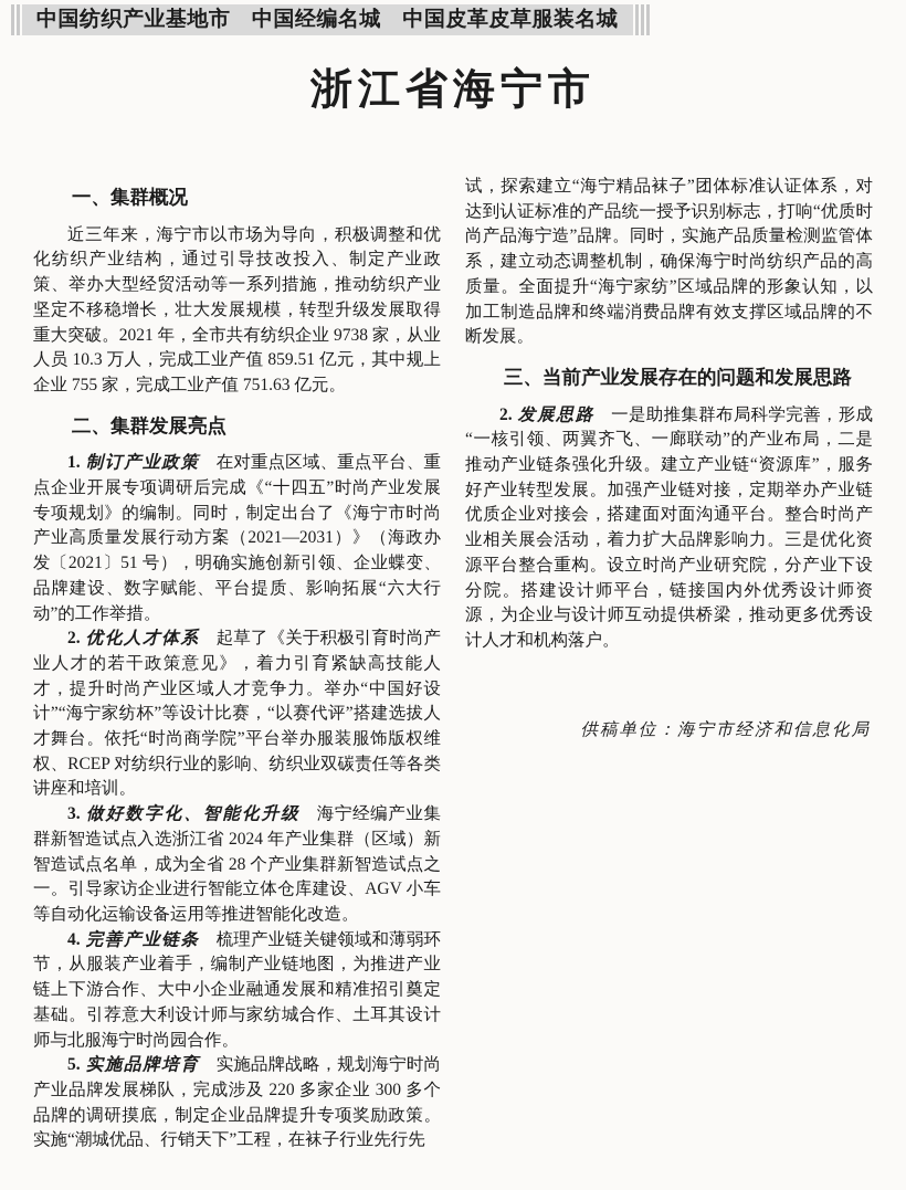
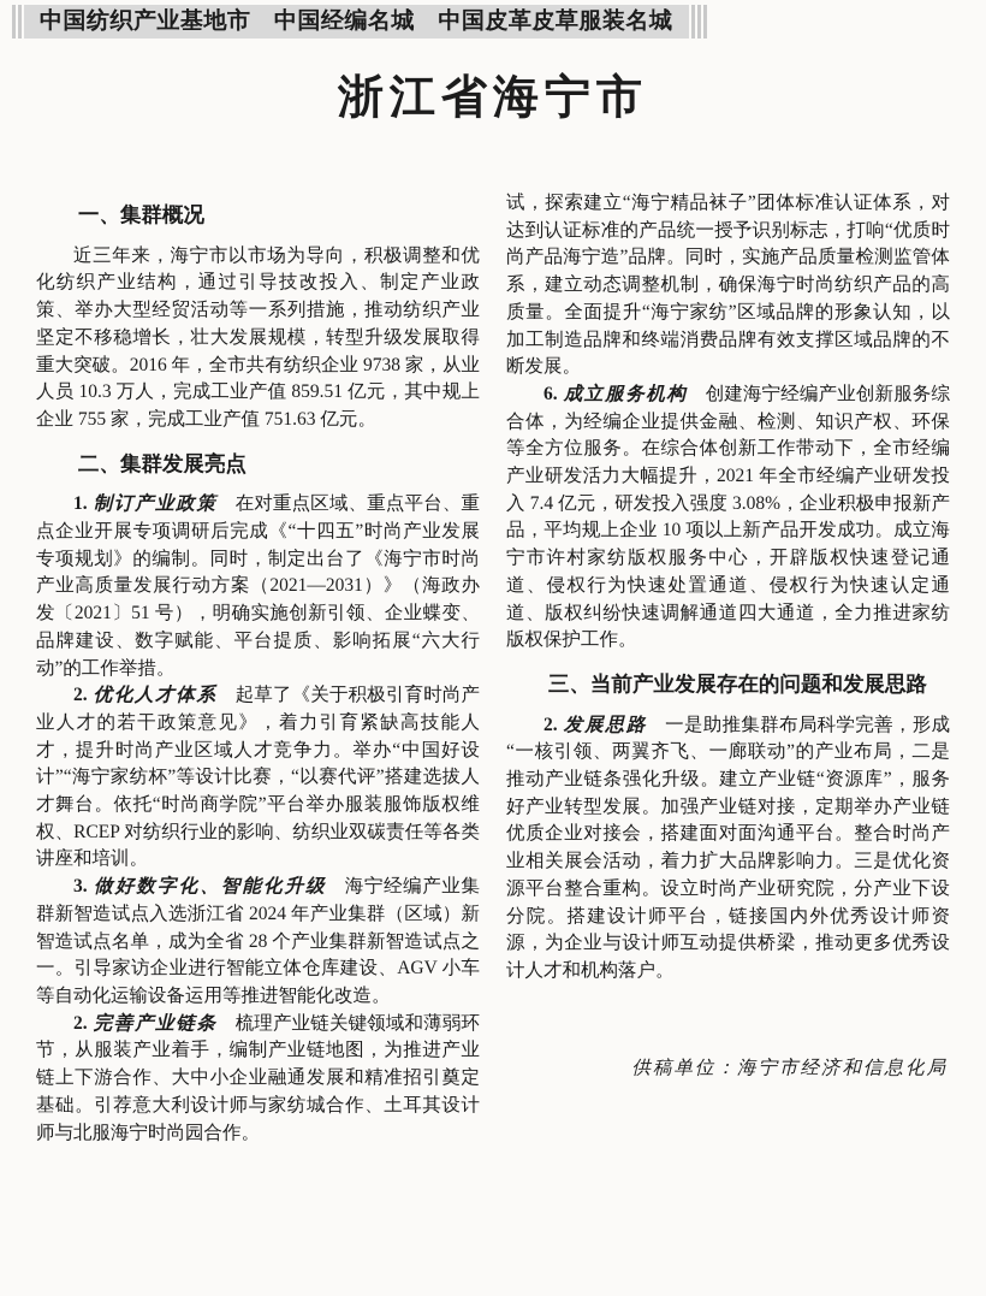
  中国纺织产业基地市 中国经编名城 中国皮革皮草服装名城
  浙江省海宁市
  一、集群概况
- 近三年来，海宁市以市场为导向，积极调整和优化纺织产业结构，通过引导技改投入、制定产业政策、举办大型经贸活动等一系列措施，推动纺织产业坚定不移稳增长，壮大发展规模，转型升级发展取得重大突破。2021 年，全市共有纺织企业 9738 家，从业人员 10.3 万人，完成工业产值 859.51 亿元，其中规上企业 755 家，完成工业产值 751.63 亿元。
+ 近三年来，海宁市以市场为导向，积极调整和优化纺织产业结构，通过引导技改投入、制定产业政策、举办大型经贸活动等一系列措施，推动纺织产业坚定不移稳增长，壮大发展规模，转型升级发展取得重大突破。2016 年，全市共有纺织企业 9738 家，从业人员 10.3 万人，完成工业产值 859.51 亿元，其中规上企业 755 家，完成工业产值 751.63 亿元。
  二、集群发展亮点
  1. 制订产业政策 在对重点区域、重点平台、重点企业开展专项调研后完成《“十四五”时尚产业发展专项规划》的编制。同时，制定出台了《海宁市时尚产业高质量发展行动方案（2021—2031）》（海政办发〔2021〕51 号），明确实施创新引领、企业蝶变、品牌建设、数字赋能、平台提质、影响拓展“六大行动”的工作举措。
  2. 优化人才体系 起草了《关于积极引育时尚产业人才的若干政策意见》，着力引育紧缺高技能人才，提升时尚产业区域人才竞争力。举办“中国好设计”“海宁家纺杯”等设计比赛，“以赛代评”搭建选拔人才舞台。依托“时尚商学院”平台举办服装服饰版权维权、RCEP 对纺织行业的影响、纺织业双碳责任等各类讲座和培训。
  3. 做好数字化、智能化升级 海宁经编产业集群新智造试点入选浙江省 2024 年产业集群（区域）新智造试点名单，成为全省 28 个产业集群新智造试点之一。引导家访企业进行智能立体仓库建设、AGV 小车等自动化运输设备运用等推进智能化改造。
- 4. 完善产业链条 梳理产业链关键领域和薄弱环节，从服装产业着手，编制产业链地图，为推进产业链上下游合作、大中小企业融通发展和精准招引奠定基础。引荐意大利设计师与家纺城合作、土耳其设计师与北服海宁时尚园合作。
+ 2. 完善产业链条 梳理产业链关键领域和薄弱环节，从服装产业着手，编制产业链地图，为推进产业链上下游合作、大中小企业融通发展和精准招引奠定基础。引荐意大利设计师与家纺城合作、土耳其设计师与北服海宁时尚园合作。
- 5. 实施品牌培育 实施品牌战略，规划海宁时尚产业品牌发展梯队，完成涉及 220 多家企业 300 多个品牌的调研摸底，制定企业品牌提升专项奖励政策。实施“潮城优品、行销天下”工程，在袜子行业先行先
  试，探索建立“海宁精品袜子”团体标准认证体系，对达到认证标准的产品统一授予识别标志，打响“优质时尚产品海宁造”品牌。同时，实施产品质量检测监管体系，建立动态调整机制，确保海宁时尚纺织产品的高质量。全面提升“海宁家纺”区域品牌的形象认知，以加工制造品牌和终端消费品牌有效支撑区域品牌的不断发展。
+ 6. 成立服务机构 创建海宁经编产业创新服务综合体，为经编企业提供金融、检测、知识产权、环保等全方位服务。在综合体创新工作带动下，全市经编产业研发活力大幅提升，2021 年全市经编产业研发投入 7.4 亿元，研发投入强度 3.08%，企业积极申报新产品，平均规上企业 10 项以上新产品开发成功。成立海宁市许村家纺版权服务中心，开辟版权快速登记通道、侵权行为快速处置通道、侵权行为快速认定通道、版权纠纷快速调解通道四大通道，全力推进家纺版权保护工作。
  三、当前产业发展存在的问题和发展思路
  2. 发展思路 一是助推集群布局科学完善，形成“一核引领、两翼齐飞、一廊联动”的产业布局，二是推动产业链条强化升级。建立产业链“资源库”，服务好产业转型发展。加强产业链对接，定期举办产业链优质企业对接会，搭建面对面沟通平台。整合时尚产业相关展会活动，着力扩大品牌影响力。三是优化资源平台整合重构。设立时尚产业研究院，分产业下设分院。搭建设计师平台，链接国内外优秀设计师资源，为企业与设计师互动提供桥梁，推动更多优秀设计人才和机构落户。
  供稿单位：海宁市经济和信息化局
